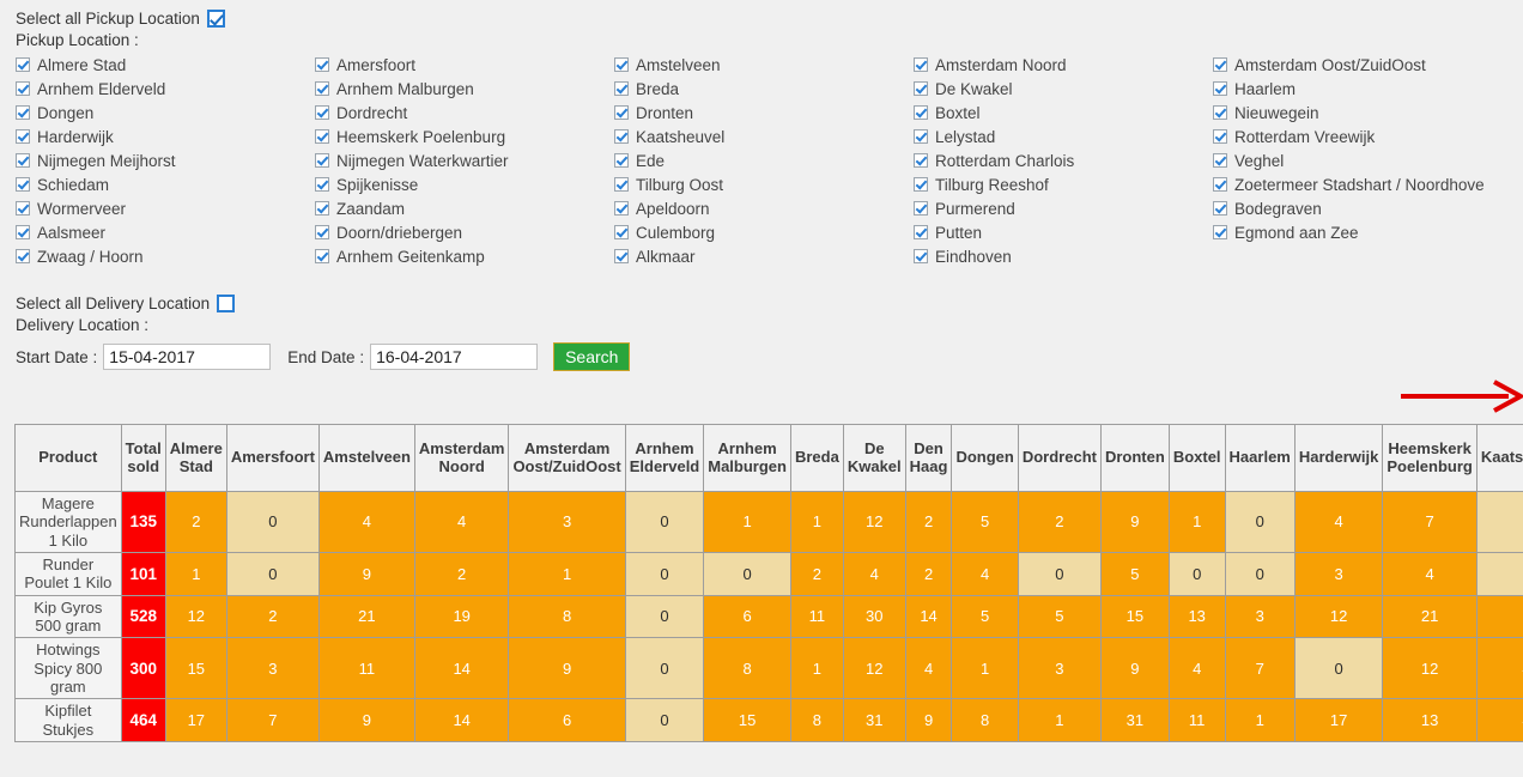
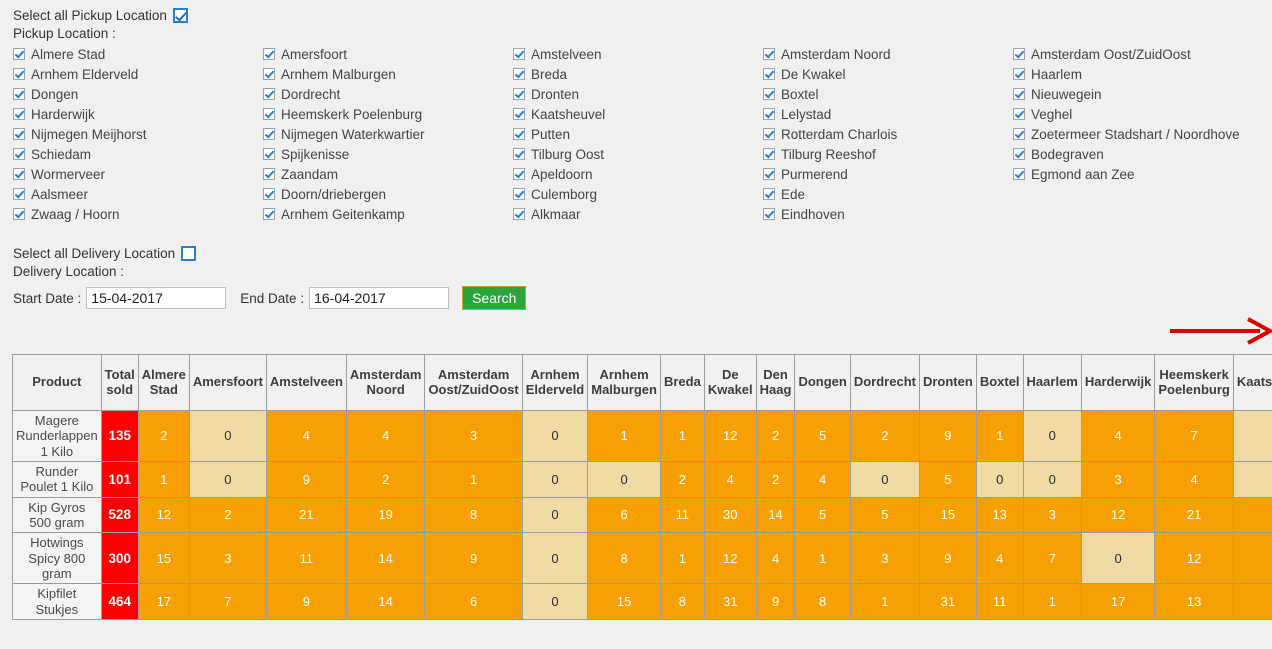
  Select all Pickup Location
  Pickup Location :
  Almere Stad
  Arnhem Elderveld
  Dongen
  Harderwijk
  Nijmegen Meijhorst
  Schiedam
  Wormerveer
  Aalsmeer
  Zwaag / Hoorn
  Amersfoort
  Arnhem Malburgen
  Dordrecht
  Heemskerk Poelenburg
  Nijmegen Waterkwartier
  Spijkenisse
  Zaandam
  Doorn/driebergen
  Arnhem Geitenkamp
  Amstelveen
  Breda
  Dronten
  Kaatsheuvel
- Ede
+ Putten
  Tilburg Oost
  Apeldoorn
  Culemborg
  Alkmaar
  Amsterdam Noord
  De Kwakel
  Boxtel
  Lelystad
  Rotterdam Charlois
  Tilburg Reeshof
  Purmerend
- Putten
+ Ede
  Eindhoven
  Amsterdam Oost/ZuidOost
  Haarlem
  Nieuwegein
- Rotterdam Vreewijk
  Veghel
  Zoetermeer Stadshart / Noordhove
  Bodegraven
  Egmond aan Zee
  Select all Delivery Location
  Delivery Location :
  Start Date :
  15-04-2017
  End Date :
  16-04-2017
  Search
  Product	Total sold	Almere Stad	Amersfoort	Amstelveen	Amsterdam Noord	Amsterdam Oost/ZuidOost	Arnhem Elderveld	Arnhem Malburgen	Breda	De Kwakel	Den Haag	Dongen	Dordrecht	Dronten	Boxtel	Haarlem	Harderwijk	Heemskerk Poelenburg	Kaats
  Magere Runderlappen 1 Kilo	135	2	0	4	4	3	0	1	1	12	2	5	2	9	1	0	4	7
  Runder Poulet 1 Kilo	101	1	0	9	2	1	0	0	2	4	2	4	0	5	0	0	3	4
  Kip Gyros 500 gram	528	12	2	21	19	8	0	6	11	30	14	5	5	15	13	3	12	21
  Hotwings Spicy 800 gram	300	15	3	11	14	9	0	8	1	12	4	1	3	9	4	7	0	12
  Kipfilet Stukjes	464	17	7	9	14	6	0	15	8	31	9	8	1	31	11	1	17	13
